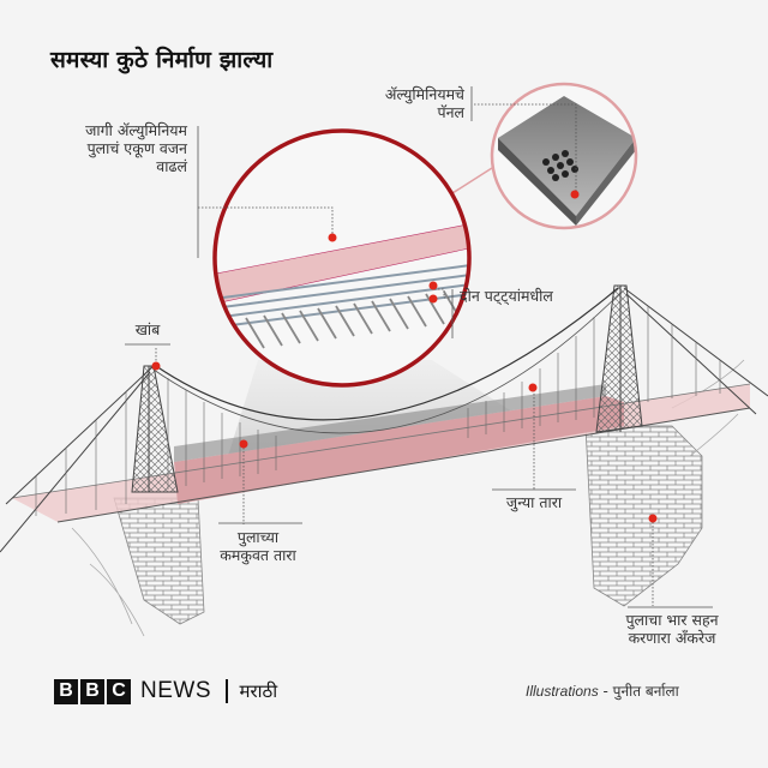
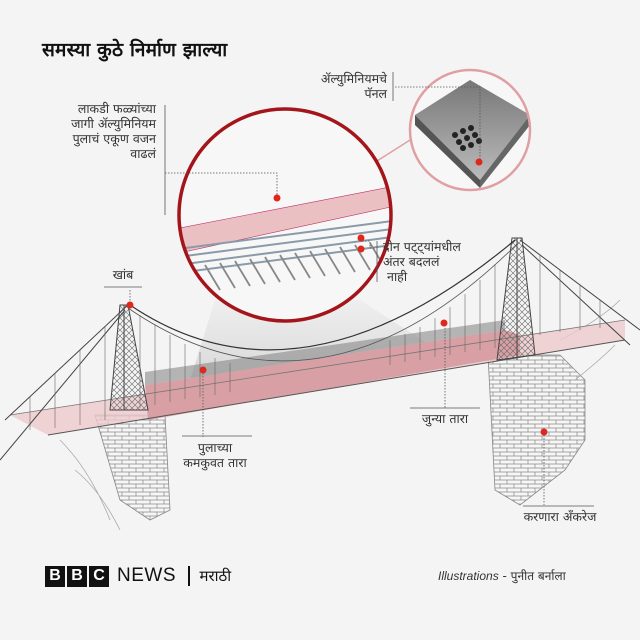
  समस्या कुठे निर्माण झाल्या
+ लाकडी फळ्यांच्या
  जागी ॲल्युमिनियम
  पुलाचं एकूण वजन
  वाढलं
  ॲल्युमिनियमचे
  पॅनल
  दोन पट्ट्यांमधील
+ अंतर बदललं
+ नाही
  खांब
  पुलाच्या
  कमकुवत तारा
  जुन्या तारा
- पुलाचा भार सहन
  करणारा ॲंकरेज
  B
  B
  C
  NEWS
  मराठी
  Illustrations - पुनीत बर्नाला
